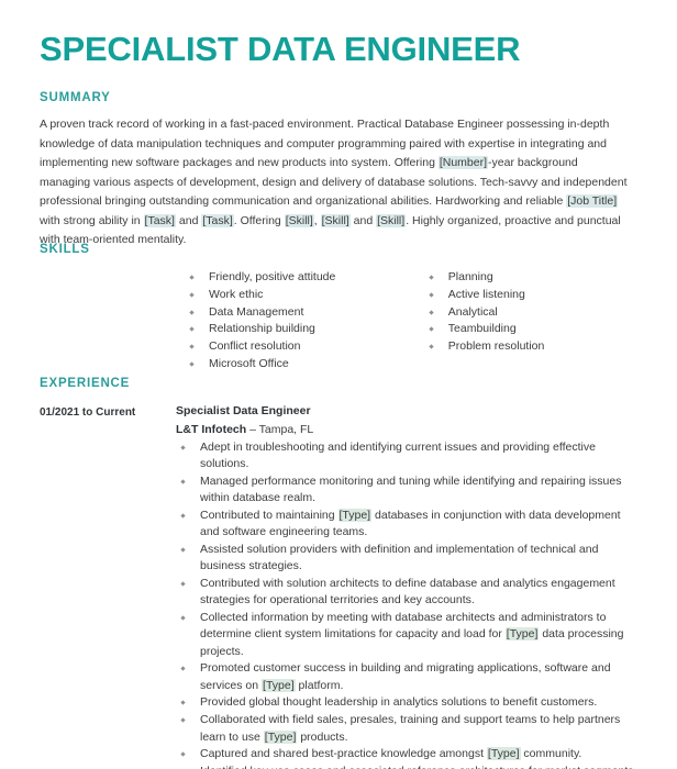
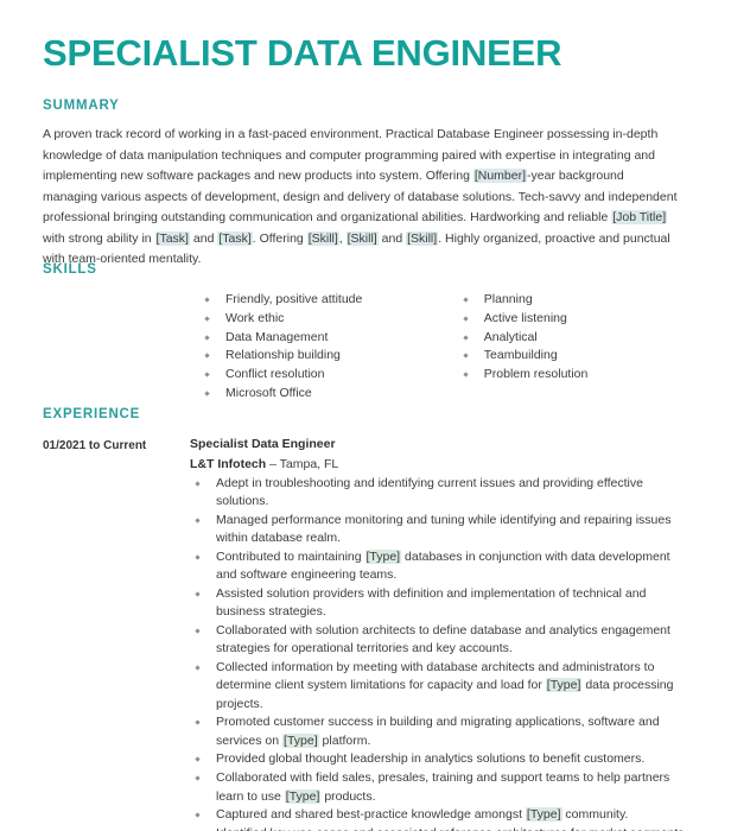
  SPECIALIST DATA ENGINEER
  SUMMARY
  A proven track record of working in a fast-paced environment. Practical Database Engineer possessing in-depth knowledge of data manipulation techniques and computer programming paired with expertise in integrating and implementing new software packages and new products into system. Offering [Number]-year background managing various aspects of development, design and delivery of database solutions. Tech-savvy and independent professional bringing outstanding communication and organizational abilities. Hardworking and reliable [Job Title] with strong ability in [Task] and [Task]. Offering [Skill], [Skill] and [Skill]. Highly organized, proactive and punctual with team-oriented mentality.
  SKILLS
  Friendly, positive attitude
  Work ethic
  Data Management
  Relationship building
  Conflict resolution
  Microsoft Office
  Planning
  Active listening
  Analytical
  Teambuilding
  Problem resolution
  EXPERIENCE
  01/2021 to Current
  Specialist Data Engineer
  L&T Infotech – Tampa, FL
  Adept in troubleshooting and identifying current issues and providing effective solutions.
  Managed performance monitoring and tuning while identifying and repairing issues within database realm.
  Contributed to maintaining [Type] databases in conjunction with data development and software engineering teams.
  Assisted solution providers with definition and implementation of technical and business strategies.
- Contributed with solution architects to define database and analytics engagement strategies for operational territories and key accounts.
+ Collaborated with solution architects to define database and analytics engagement strategies for operational territories and key accounts.
  Collected information by meeting with database architects and administrators to determine client system limitations for capacity and load for [Type] data processing projects.
  Promoted customer success in building and migrating applications, software and services on [Type] platform.
  Provided global thought leadership in analytics solutions to benefit customers.
  Collaborated with field sales, presales, training and support teams to help partners learn to use [Type] products.
  Captured and shared best-practice knowledge amongst [Type] community.
